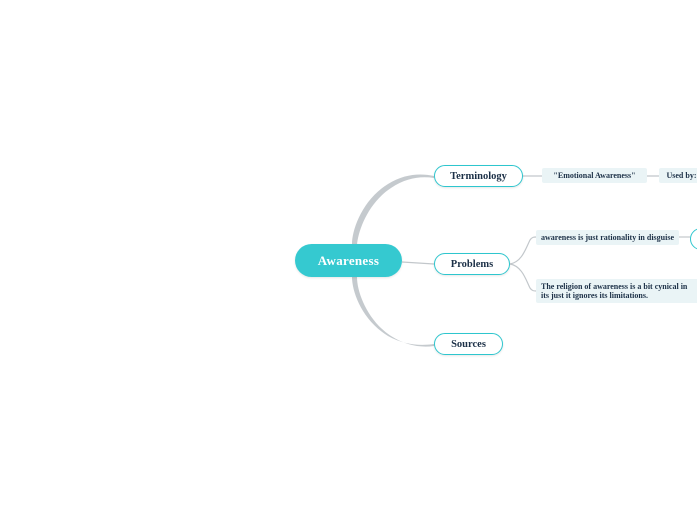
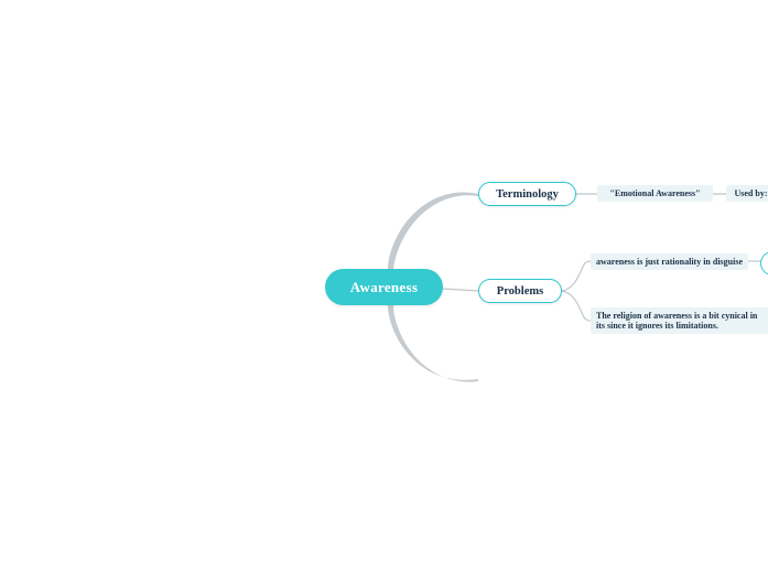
  Awareness
  Terminology
  Problems
- Sources
  "Emotional Awareness"
  Used by:
  awareness is just rationality in disguise
- The religion of awareness is a bit cynical in its just it ignores its limitations.
+ The religion of awareness is a bit cynical in its since it ignores its limitations.
